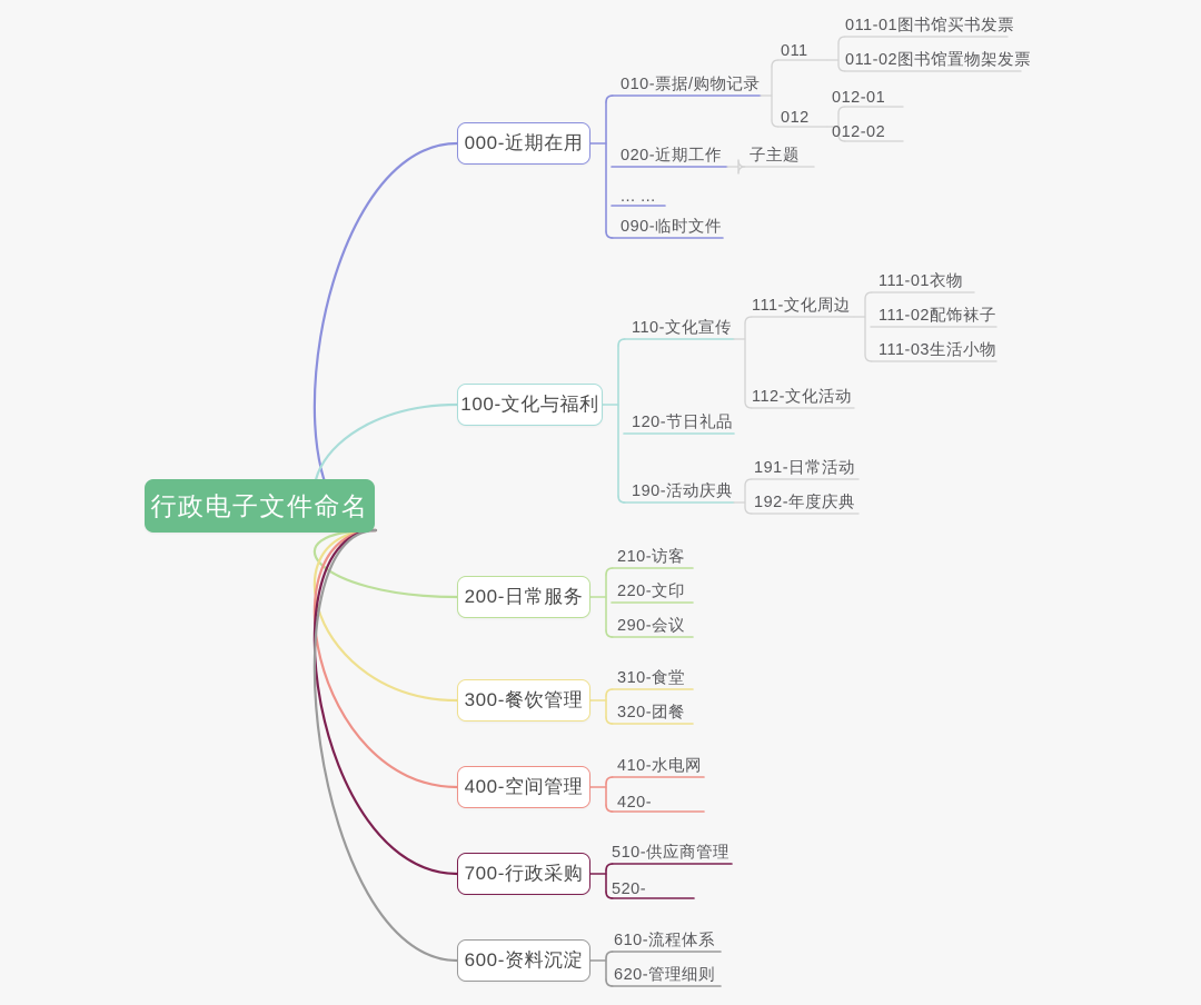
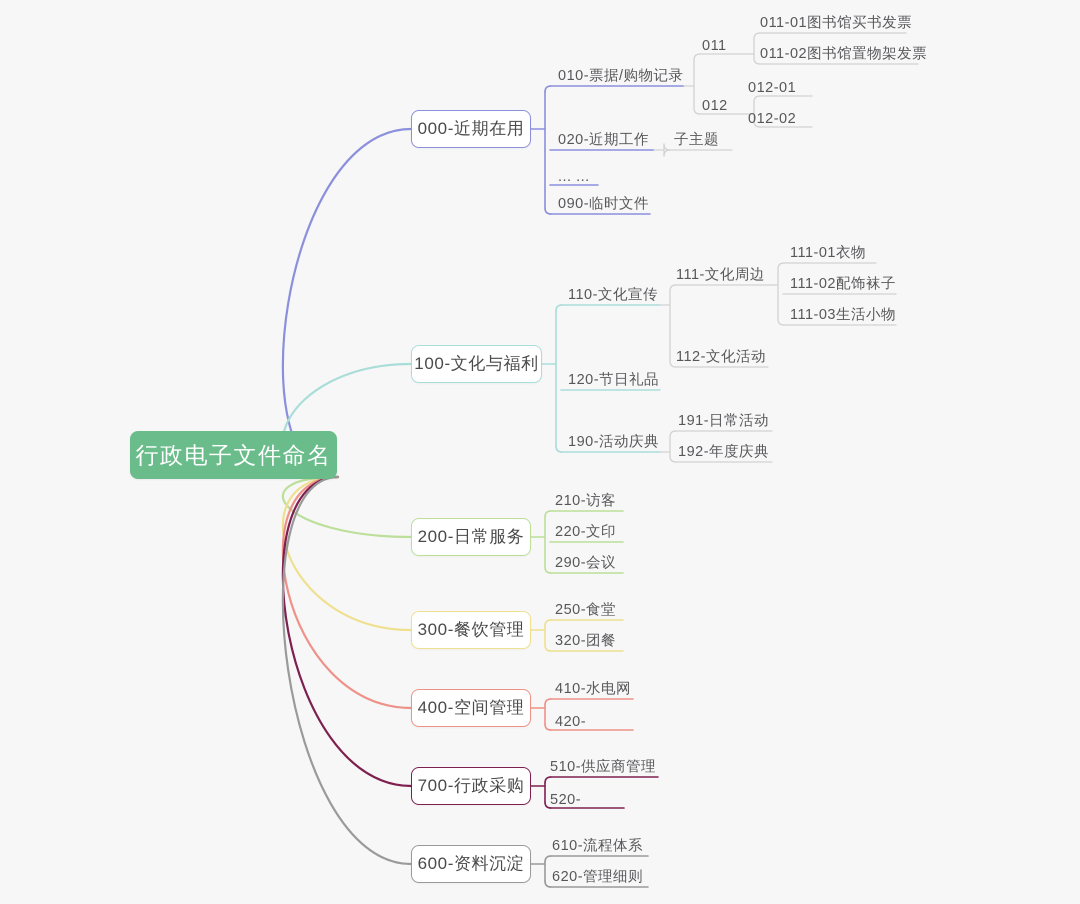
  行政电子文件命名
  000-近期在用
  010-票据/购物记录
  011
  011-01图书馆买书发票
  011-02图书馆置物架发票
  012
  012-01
  012-02
  020-近期工作
  子主题
  ... ...
  090-临时文件
  100-文化与福利
  110-文化宣传
  111-文化周边
  111-01衣物
  111-02配饰袜子
  111-03生活小物
  112-文化活动
  120-节日礼品
  190-活动庆典
  191-日常活动
  192-年度庆典
  200-日常服务
  210-访客
  220-文印
  290-会议
  300-餐饮管理
- 310-食堂
+ 250-食堂
  320-团餐
  400-空间管理
  410-水电网
  420-
  700-行政采购
  510-供应商管理
  520-
  600-资料沉淀
  610-流程体系
  620-管理细则
